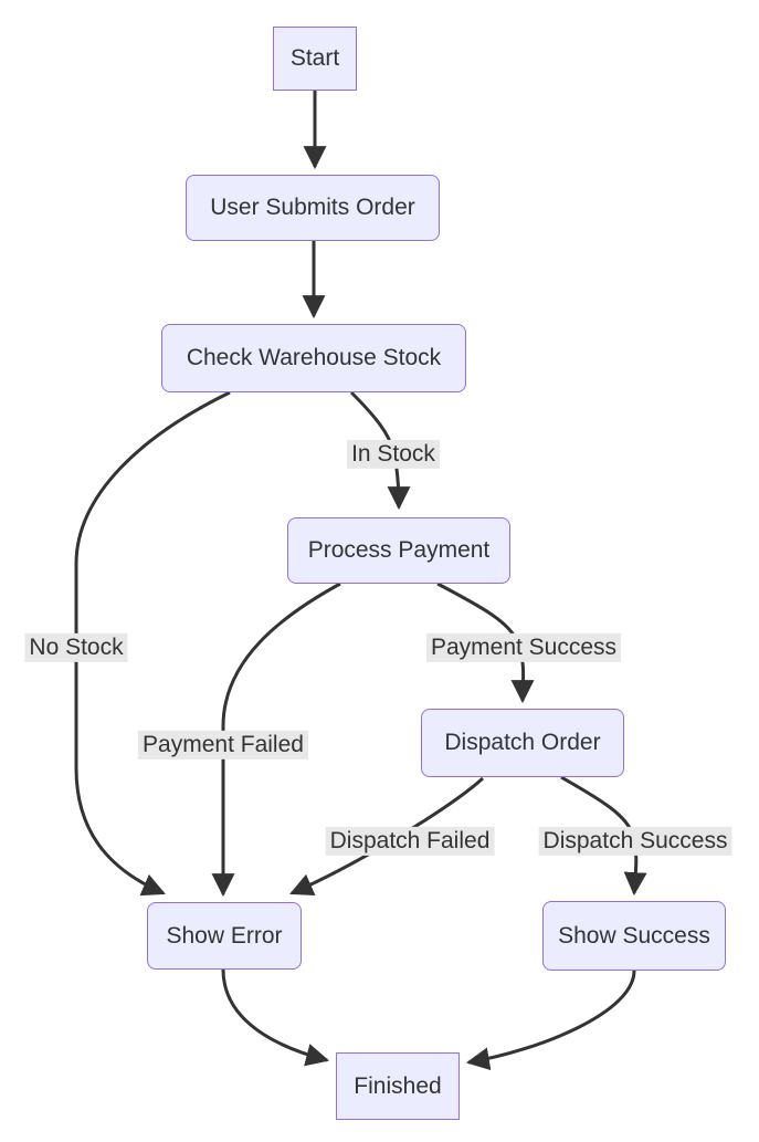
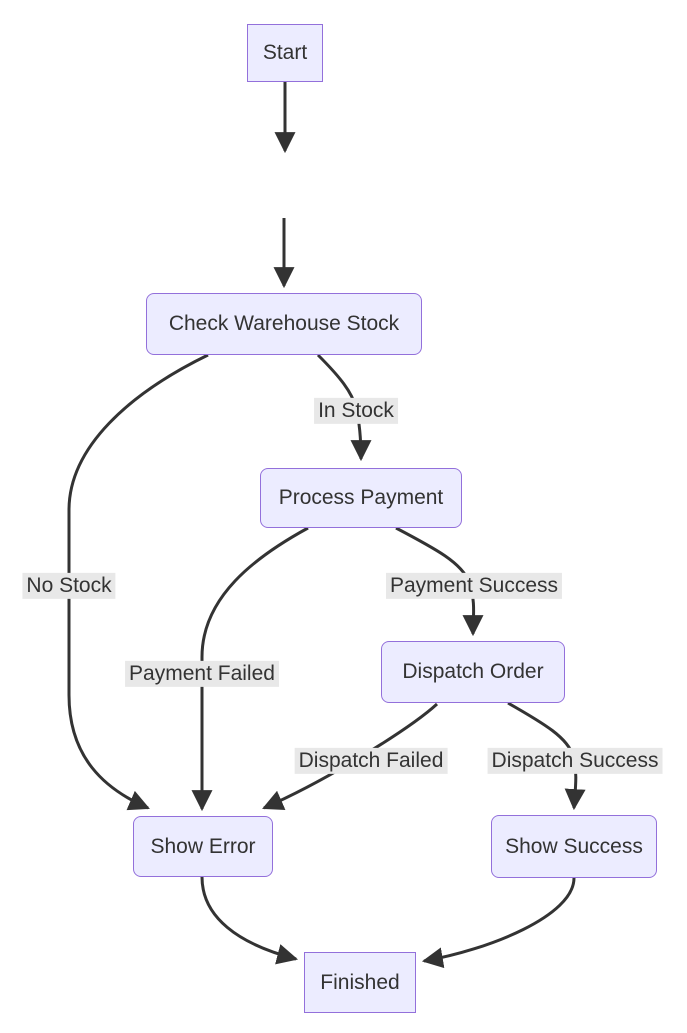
  Start
- User Submits Order
  Check Warehouse Stock
  Process Payment
  Dispatch Order
  Show Error
  Show Success
  Finished
  In Stock
  No Stock
  Payment Success
  Payment Failed
  Dispatch Success
  Dispatch Failed
